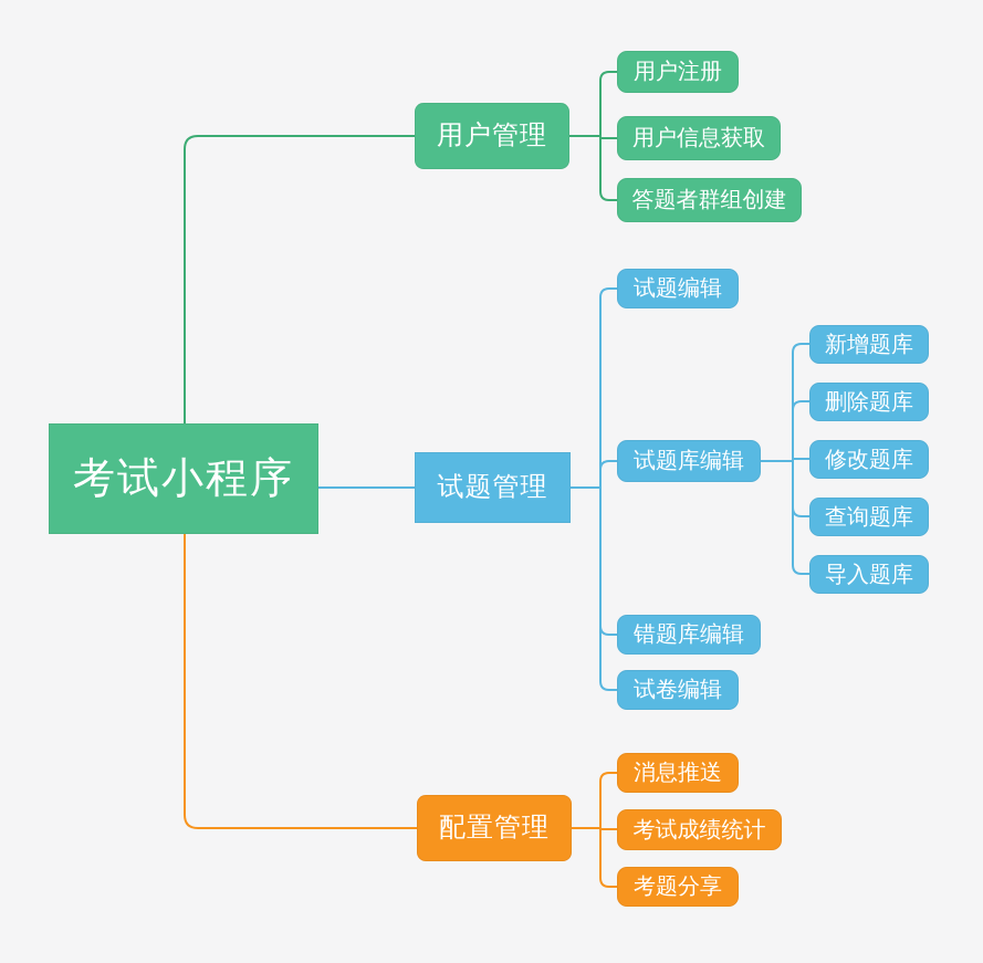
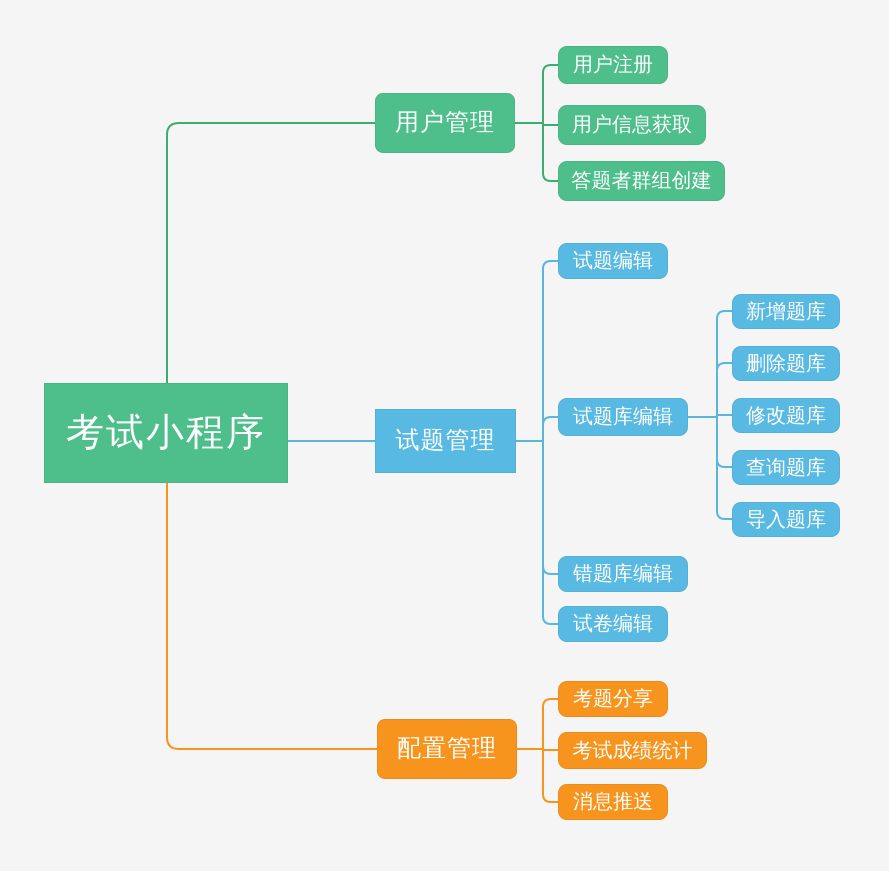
  考试小程序
  用户管理
  用户注册
  用户信息获取
  答题者群组创建
  试题管理
  试题编辑
  试题库编辑
  新增题库
  删除题库
  修改题库
  查询题库
  导入题库
  错题库编辑
  试卷编辑
  配置管理
- 消息推送
+ 考题分享
  考试成绩统计
- 考题分享
+ 消息推送
